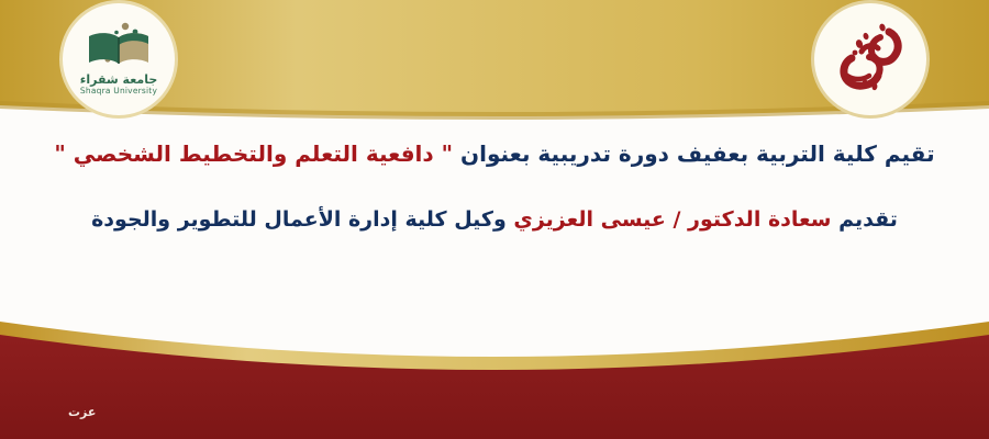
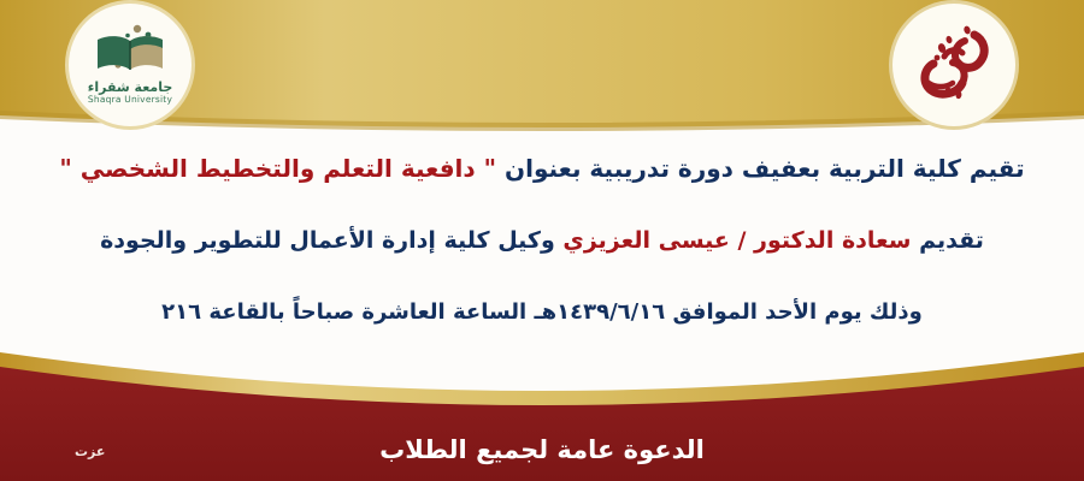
  جامعة شقراء
  Shaqra University
  تقيم كلية التربية بعفيف دورة تدريبية بعنوان " دافعية التعلم والتخطيط الشخصي "
  تقديم سعادة الدكتور / عيسى العزيزي وكيل كلية إدارة الأعمال للتطوير والجودة
+ وذلك يوم الأحد الموافق ١٤٣٩/٦/١٦هـ الساعة العاشرة صباحاً بالقاعة ٢١٦
+ الدعوة عامة لجميع الطلاب
  عزت
